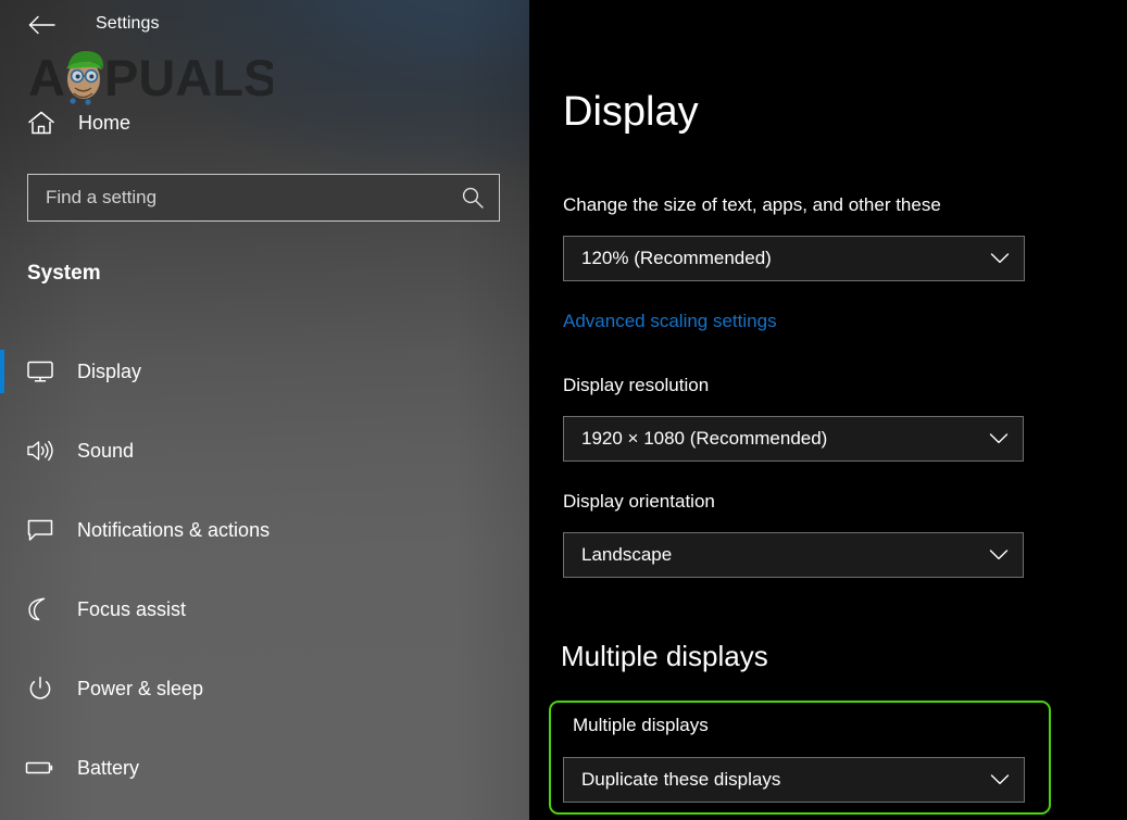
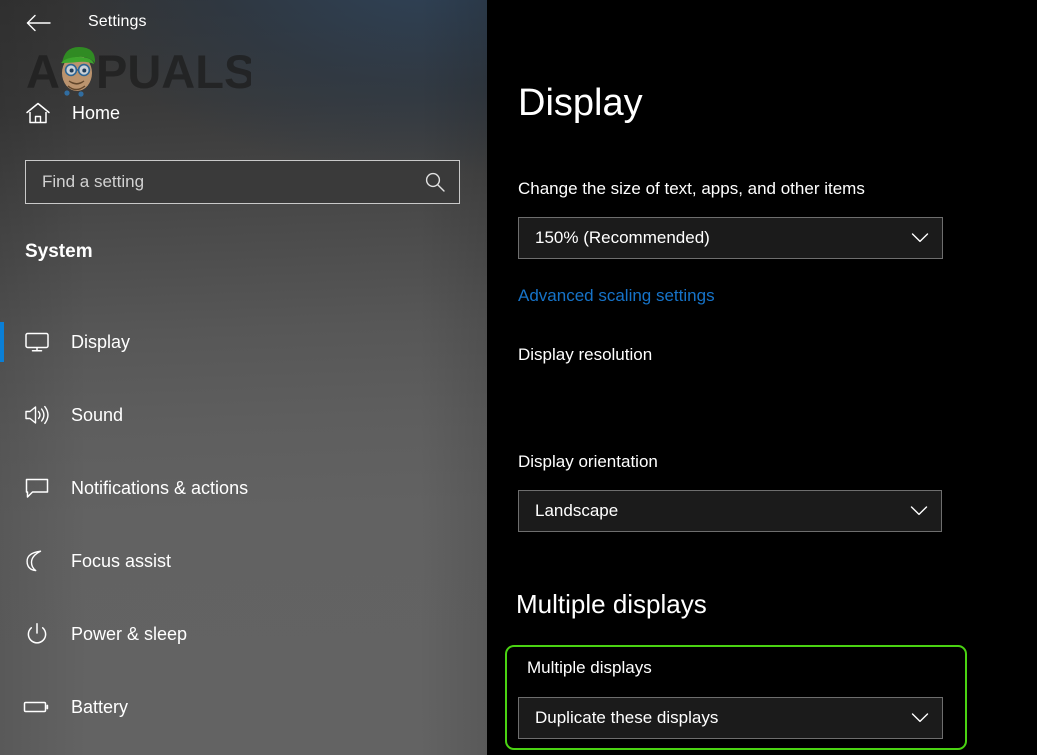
  Settings
  PUALS
  Home
  Find a setting
  System
  Display
  Sound
  Notifications & actions
  Focus assist
  Power & sleep
  Battery
  Display
- Change the size of text, apps, and other these
+ Change the size of text, apps, and other items
- 120% (Recommended)
+ 150% (Recommended)
  Advanced scaling settings
  Display resolution
- 1920 × 1080 (Recommended)
  Display orientation
  Landscape
  Multiple displays
  Multiple displays
  Duplicate these displays
